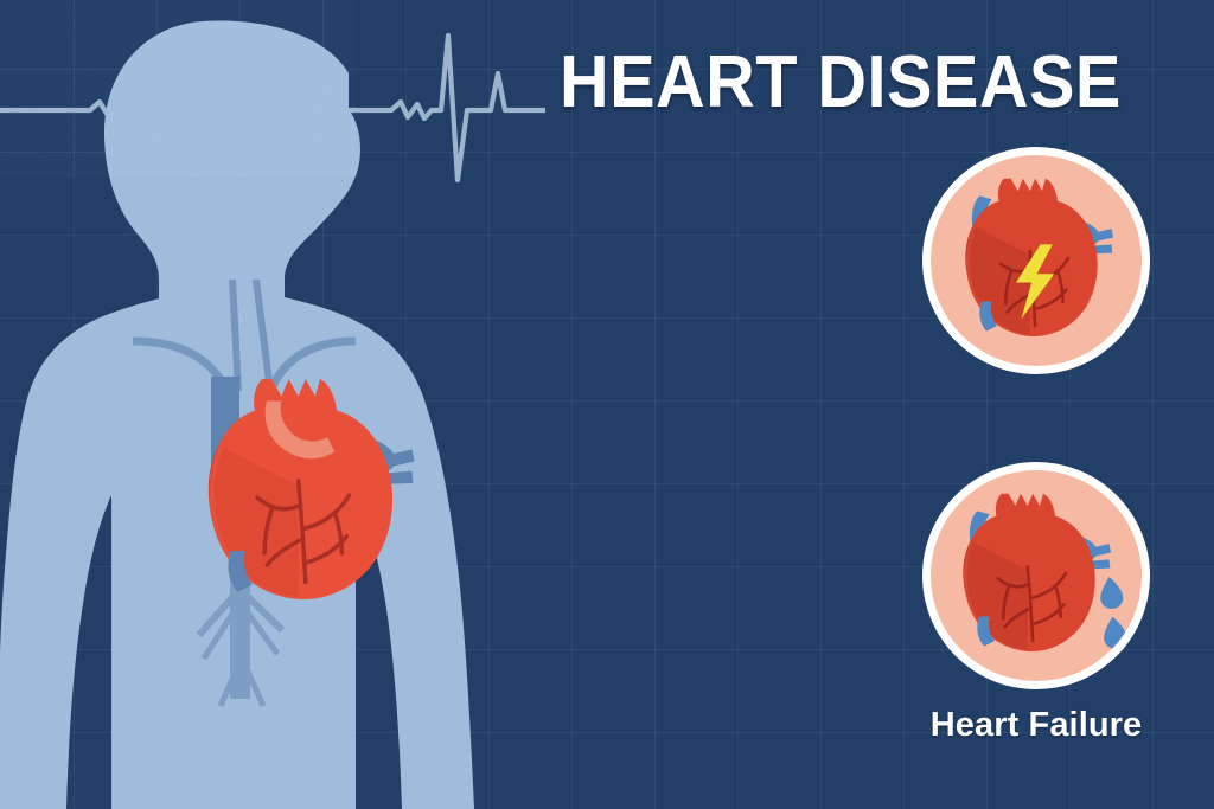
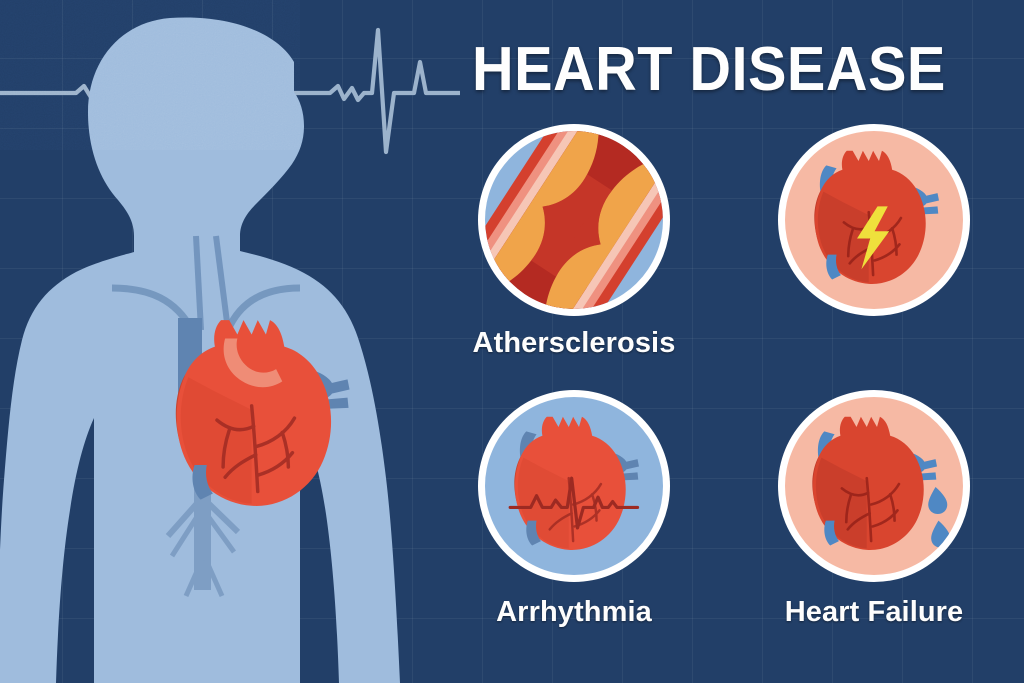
  HEART DISEASE
+ Athersclerosis
+ Arrhythmia
  Heart Failure
